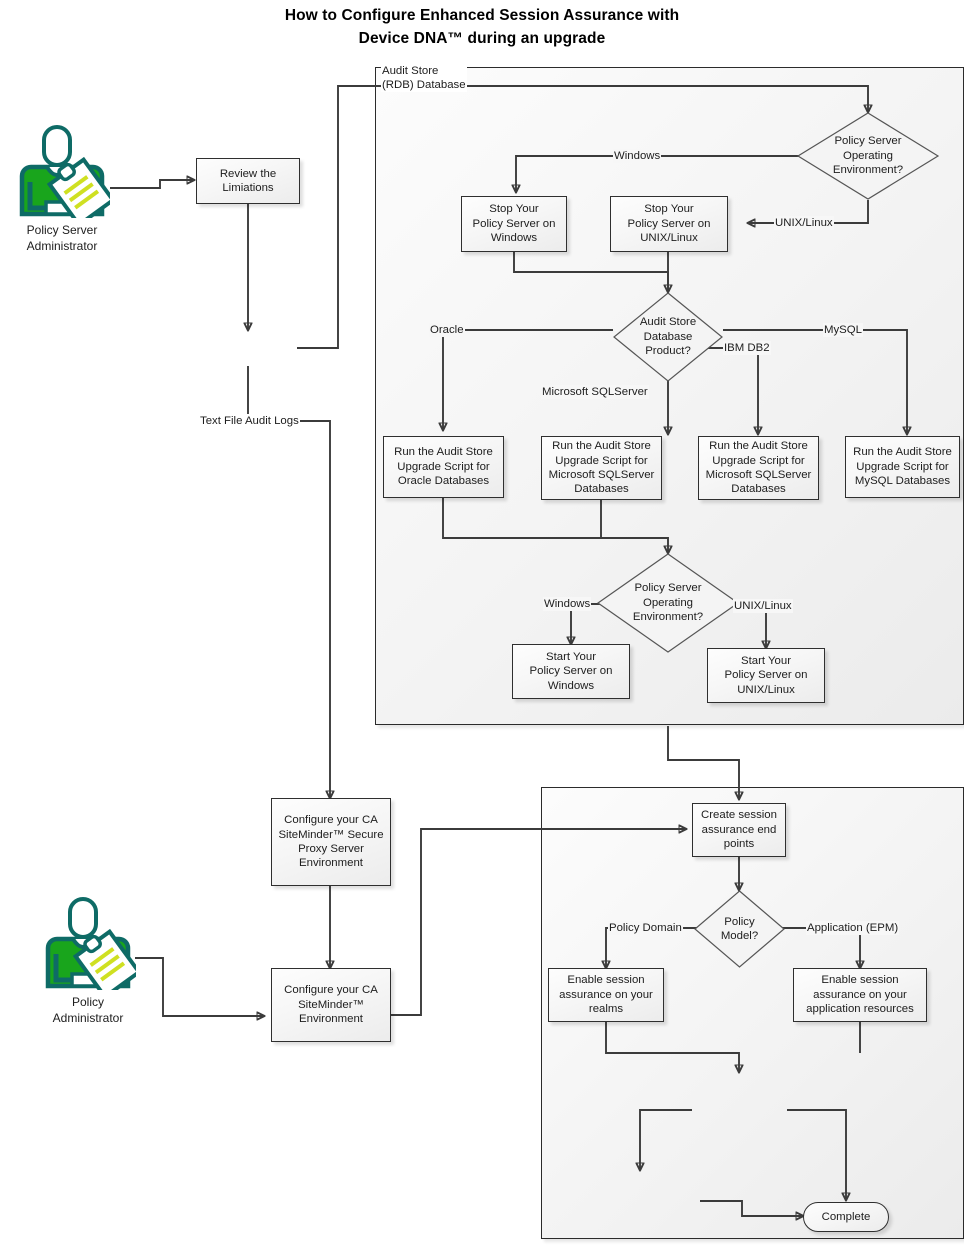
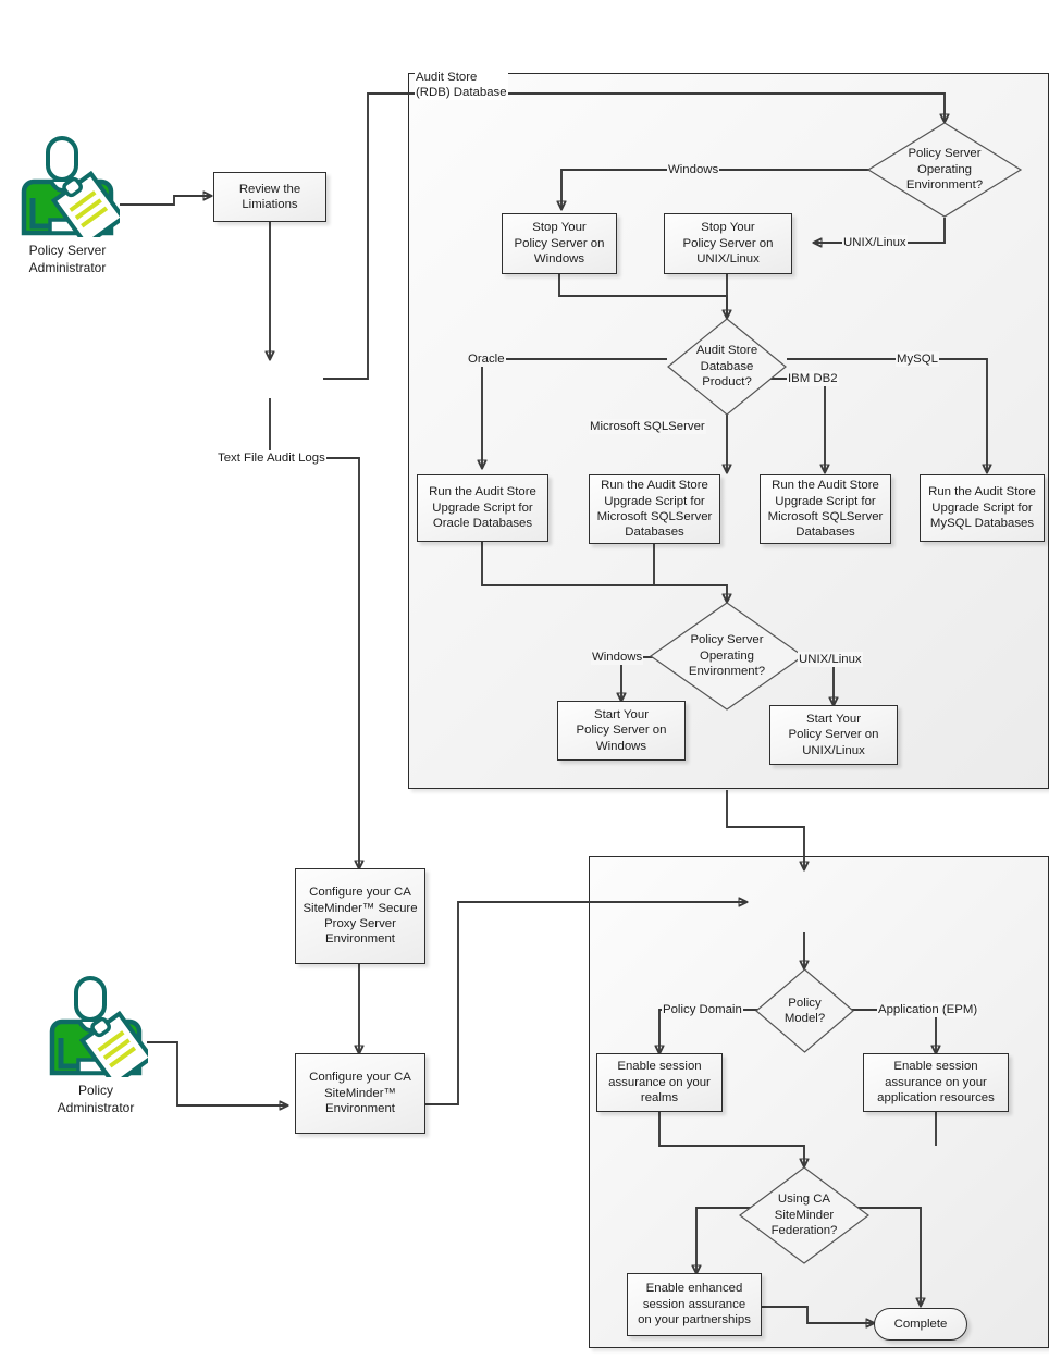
- How to Configure Enhanced Session Assurance with
- Device DNA™ during an upgrade
  Policy Server
  Administrator
  Policy
  Administrator
  Review the
  Limiations
  Stop Your
  Policy Server on
  Windows
  Stop Your
  Policy Server on
  UNIX/Linux
  Run the Audit Store
  Upgrade Script for
  Oracle Databases
  Run the Audit Store
  Upgrade Script for
  Microsoft SQLServer
  Databases
  Run the Audit Store
  Upgrade Script for
  Microsoft SQLServer
  Databases
  Run the Audit Store
  Upgrade Script for
  MySQL Databases
  Start Your
  Policy Server on
  Windows
  Start Your
  Policy Server on
  UNIX/Linux
  Configure your CA
  SiteMinder™ Secure
  Proxy Server
  Environment
  Configure your CA
  SiteMinder™
  Environment
- Create session
- assurance end
- points
  Enable session
  assurance on your
  realms
  Enable session
  assurance on your
  application resources
+ Enable enhanced
+ session assurance
+ on your partnerships
  Complete
  Policy Server
  Operating
  Environment?
  Audit Store
  Database
  Product?
  Policy Server
  Operating
  Environment?
  Policy
  Model?
+ Using CA
+ SiteMinder
+ Federation?
  Audit Store
  (RDB) Database
  Text File Audit Logs
  Windows
  UNIX/Linux
  Oracle
  Microsoft SQLServer
  IBM DB2
  MySQL
  Windows
  UNIX/Linux
  Policy Domain
  Application (EPM)
